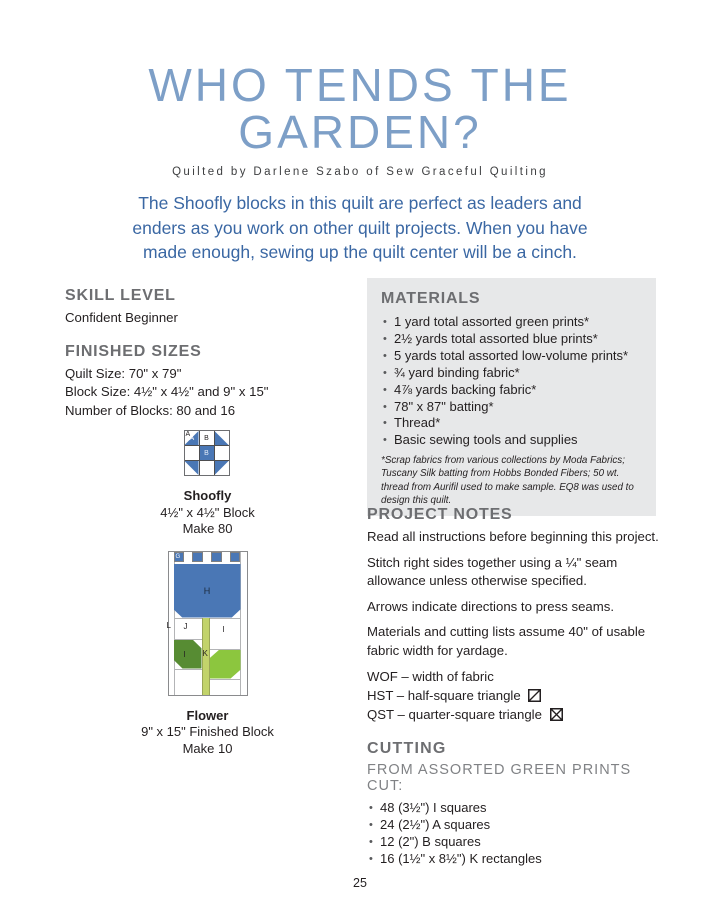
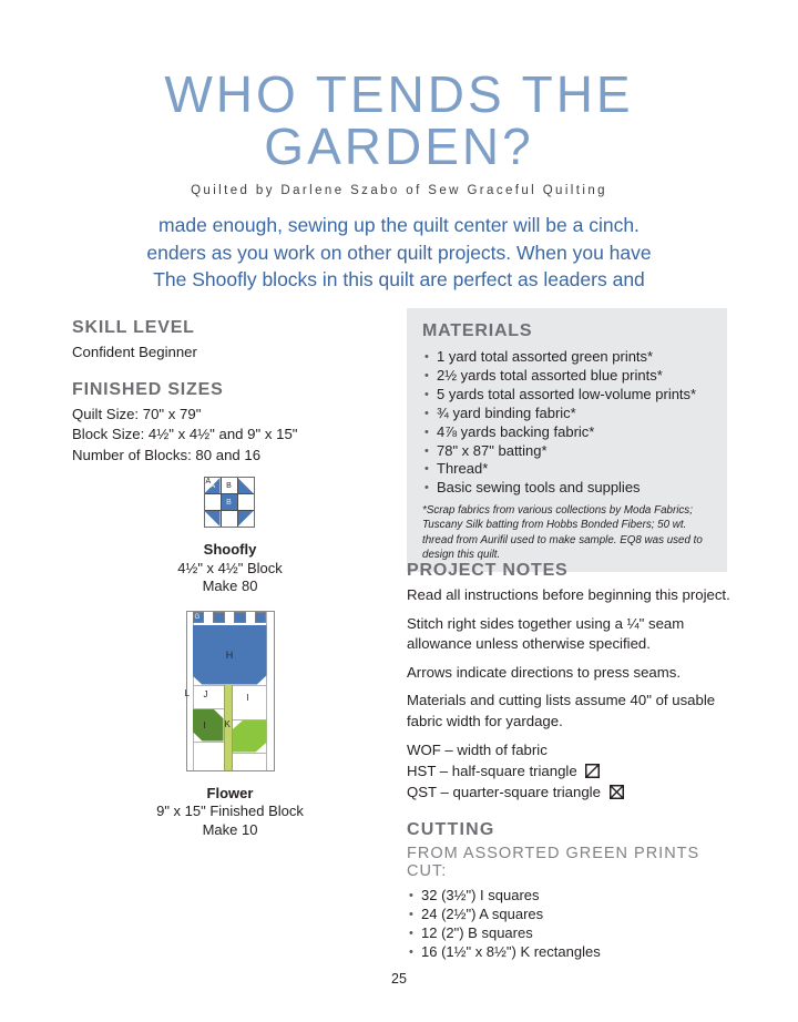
  WHO TENDS THE
  GARDEN?
  Quilted by Darlene Szabo of Sew Graceful Quilting
- The Shoofly blocks in this quilt are perfect as leaders and
+ made enough, sewing up the quilt center will be a cinch.
  enders as you work on other quilt projects. When you have
- made enough, sewing up the quilt center will be a cinch.
+ The Shoofly blocks in this quilt are perfect as leaders and
  SKILL LEVEL
  Confident Beginner
  FINISHED SIZES
  Quilt Size: 70" x 79"
  Block Size: 4½" x 4½" and 9" x 15"
  Number of Blocks: 80 and 16
  Shoofly
  4½" x 4½" Block
  Make 80
  H
  L
  J
  I
  I
  K
  Flower
  9" x 15" Finished Block
  Make 10
  MATERIALS
  1 yard total assorted green prints*
  2½ yards total assorted blue prints*
  5 yards total assorted low-volume prints*
  ¾ yard binding fabric*
  4⅞ yards backing fabric*
  78" x 87" batting*
  Thread*
  Basic sewing tools and supplies
  *Scrap fabrics from various collections by Moda Fabrics; Tuscany Silk batting from Hobbs Bonded Fibers; 50 wt. thread from Aurifil used to make sample. EQ8 was used to design this quilt.
  PROJECT NOTES
  Read all instructions before beginning this project.
  Stitch right sides together using a ¼" seam allowance unless otherwise specified.
  Arrows indicate directions to press seams.
  Materials and cutting lists assume 40" of usable fabric width for yardage.
  WOF – width of fabric
  HST – half-square triangle
  QST – quarter-square triangle
  CUTTING
  FROM ASSORTED GREEN PRINTS CUT:
- 48 (3½") I squares
+ 32 (3½") I squares
  24 (2½") A squares
  12 (2") B squares
  16 (1½" x 8½") K rectangles
  25
